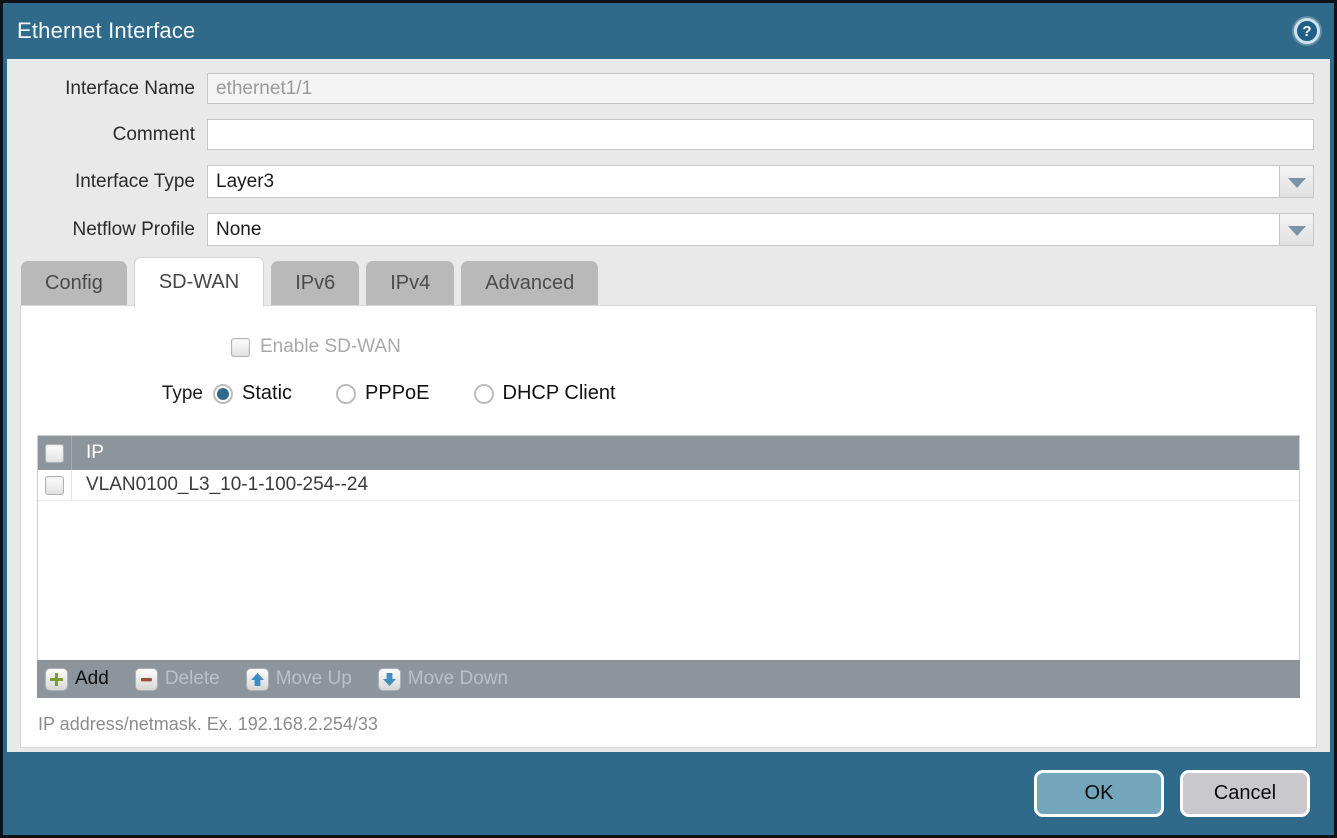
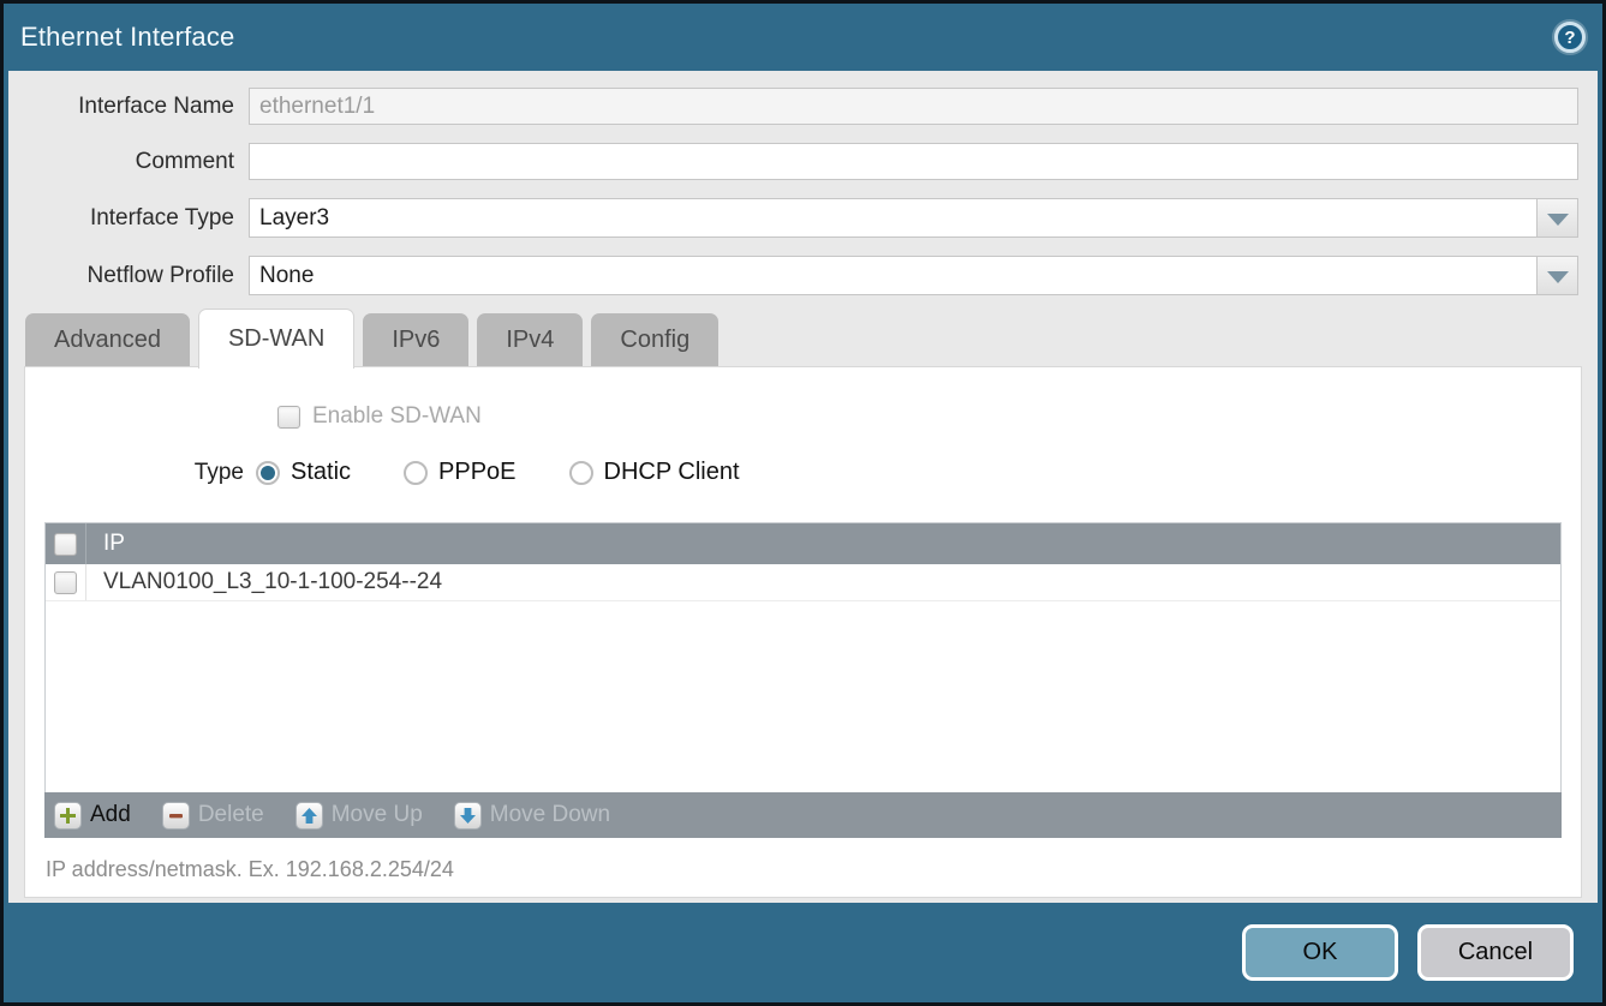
  Ethernet Interface
  ?
  Interface Name
  ethernet1/1
  Comment
  Interface Type
  Layer3
  Netflow Profile
  None
- Config
+ Advanced
  SD-WAN
  IPv6
  IPv4
- Advanced
+ Config
  Enable SD-WAN
  Type
  Static
  PPPoE
  DHCP Client
  IP
  VLAN0100_L3_10-1-100-254--24
  Add
  Delete
  Move Up
  Move Down
- IP address/netmask. Ex. 192.168.2.254/33
+ IP address/netmask. Ex. 192.168.2.254/24
  OK
  Cancel
